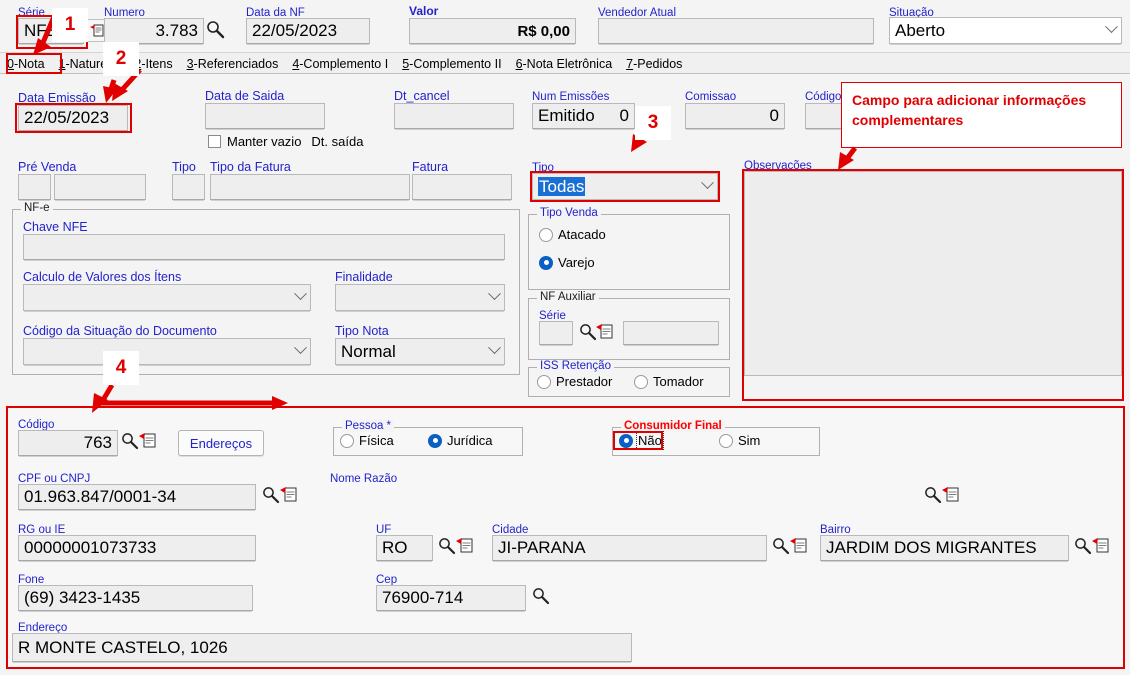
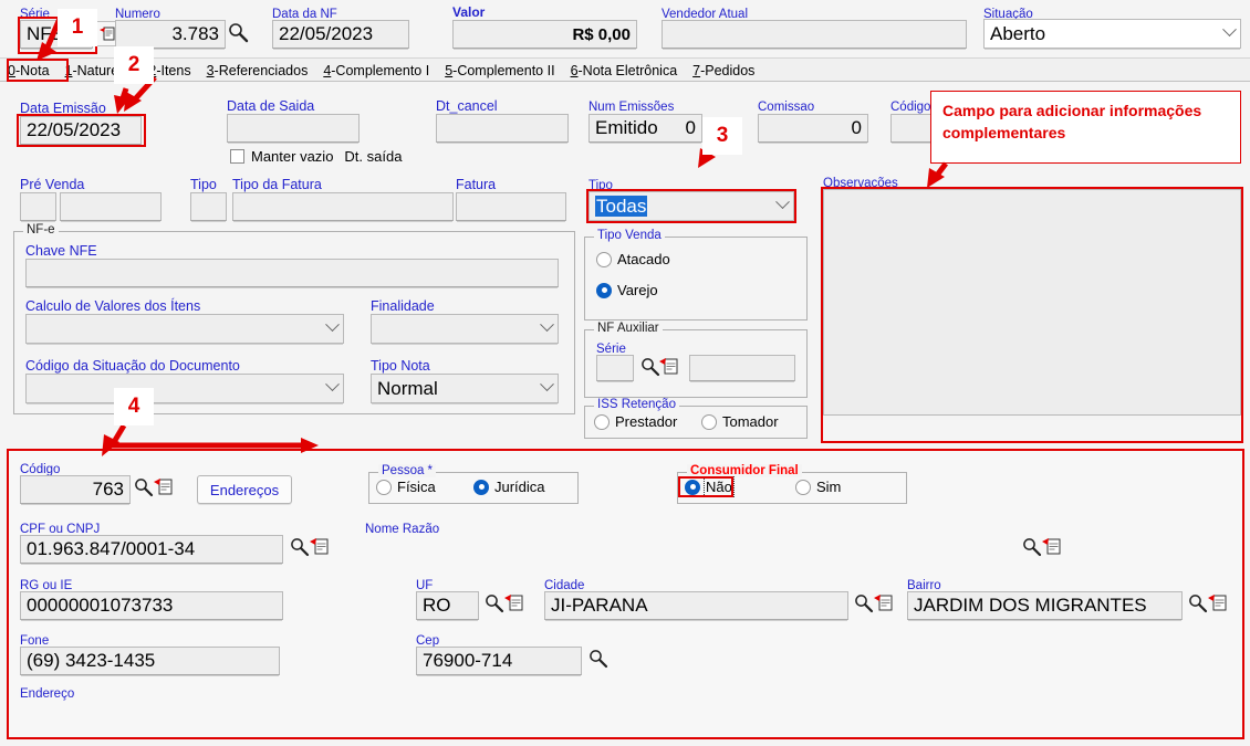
  Série
  Numero
  3.783
  Data da NF
  22/05/2023
  Valor
  R$ 0,00
  Vendedor Atual
  Situação
  Aberto
  0-Nota
  1-Natur
  -Itens
  3-Referenciados
  4-Complemento I
  5-Complemento II
  6-Nota Eletrônica
  7-Pedidos
  Data Emissão
  22/05/2023
  Data de Saida
  Manter vazio
  Dt. saída
  Dt_cancel
  Num Emissões
  Emitido
  0
  Comissao
  0
  Código
  Pré Venda
  Tipo
  Tipo da Fatura
  Fatura
  Tipo
  Todas
  Observações
  NF-e
  Chave NFE
  Calculo de Valores dos Ítens
  Finalidade
  Código da Situação do Documento
  Tipo Nota
  Normal
  Tipo Venda
  Atacado
  Varejo
  NF Auxiliar
  Série
  ISS Retenção
  Prestador
  Tomador
  Código
  763
  Endereços
  Pessoa *
  Física
  Jurídica
  Consumidor Final
  Não
  Sim
  CPF ou CNPJ
  01.963.847/0001-34
  Nome Razão
  RG ou IE
  00000001073733
  UF
  RO
  Cidade
  JI-PARANA
  Bairro
  JARDIM DOS MIGRANTES
  Fone
  (69) 3423-1435
  Cep
  76900-714
  Endereço
- R MONTE CASTELO, 1026
  1
  2
  3
  4
  Campo para adicionar informações complementares
